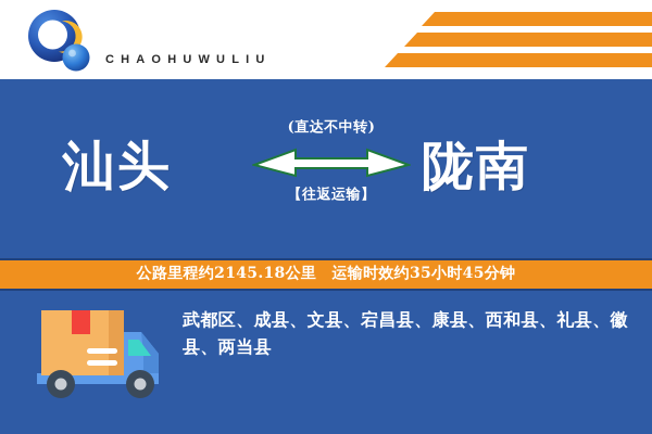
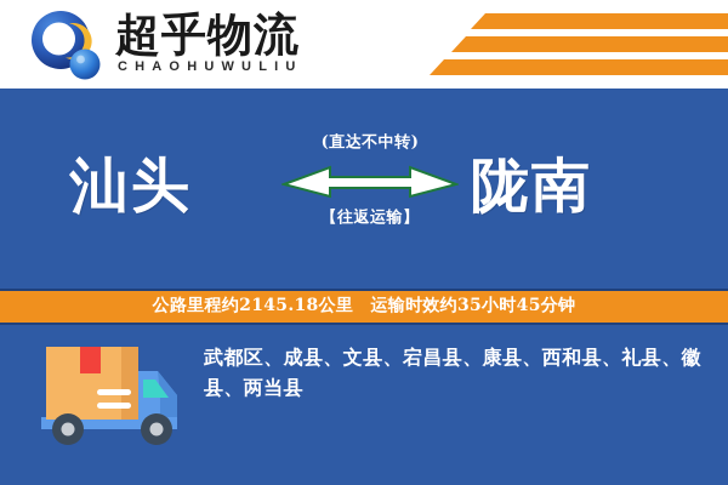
+ 超乎物流
  CHAOHUWULIU
  汕头
  (直达不中转)
  【往返运输】
  陇南
  公路里程约2145.18公里 运输时效约35小时45分钟
  武都区、成县、文县、宕昌县、康县、西和县、礼县、徽县、两当县
